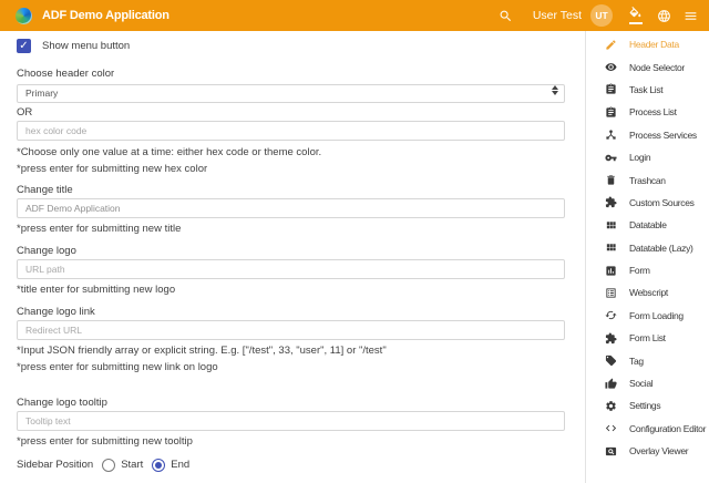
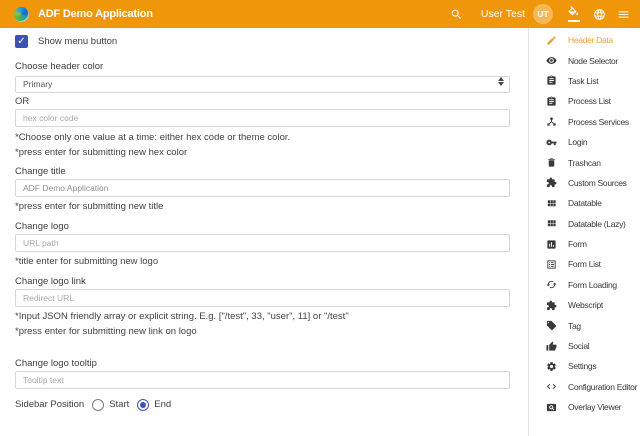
  ADF Demo Application
  User Test
  UT
  ✓
  Show menu button
  Choose header color
  Primary
  OR
  hex color code
  *Choose only one value at a time: either hex code or theme color.
  *press enter for submitting new hex color
  Change title
  ADF Demo Application
  *press enter for submitting new title
  Change logo
  URL path
  *title enter for submitting new logo
  Change logo link
  Redirect URL
  *Input JSON friendly array or explicit string. E.g. ["/test", 33, "user", 11] or "/test"
  *press enter for submitting new link on logo
  Change logo tooltip
  Tooltip text
- *press enter for submitting new tooltip
  Sidebar Position
  Start
  End
  Header Data
  Node Selector
  Task List
  Process List
  Process Services
  Login
  Trashcan
  Custom Sources
  Datatable
  Datatable (Lazy)
  Form
- Webscript
+ Form List
  Form Loading
- Form List
+ Webscript
  Tag
  Social
  Settings
  Configuration Editor
  Overlay Viewer
